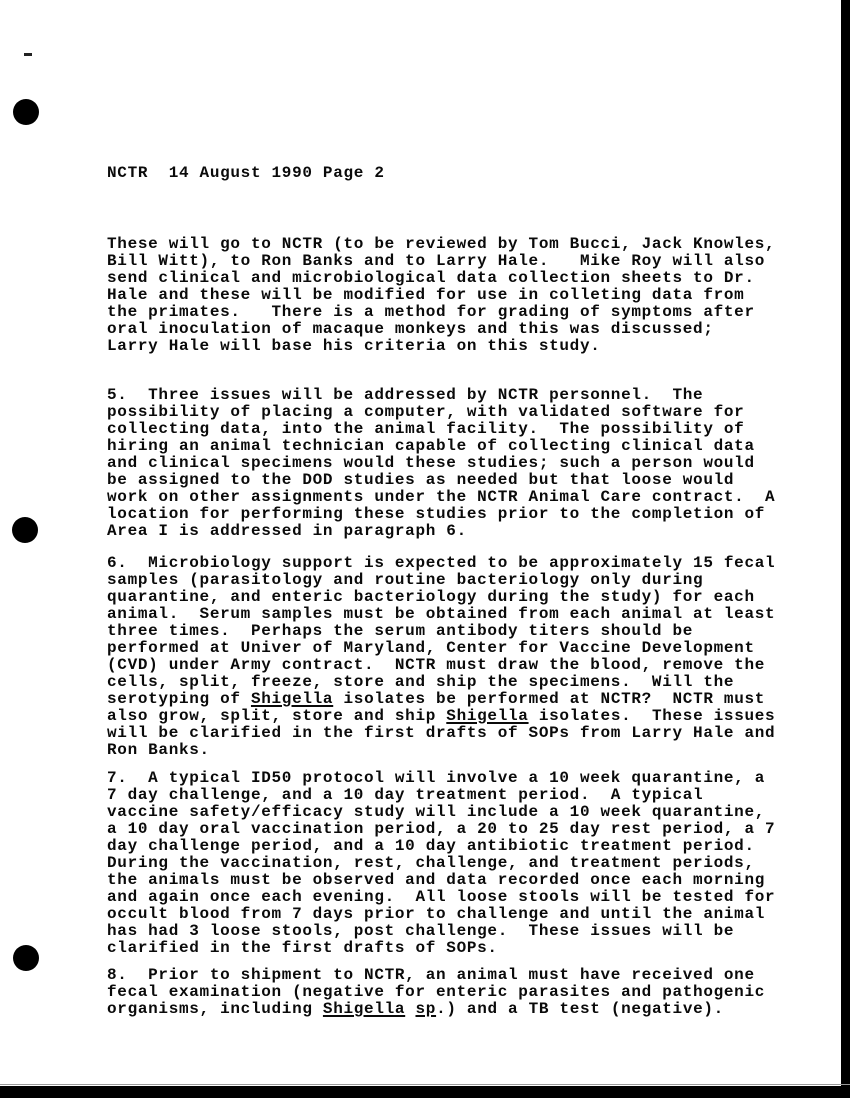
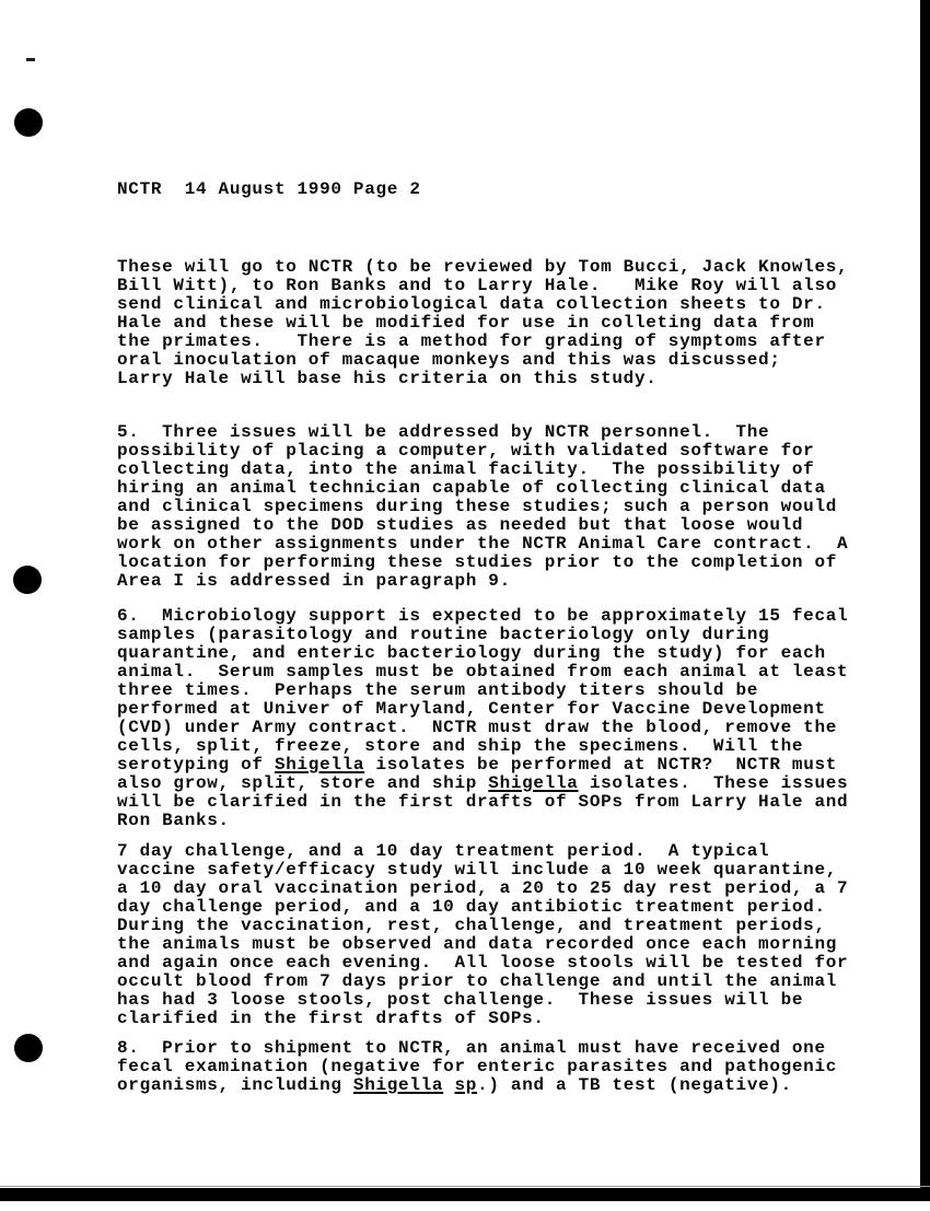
  NCTR 14 August 1990 Page 2
  These will go to NCTR (to be reviewed by Tom Bucci, Jack Knowles,
  Bill Witt), to Ron Banks and to Larry Hale. Mike Roy will also
  send clinical and microbiological data collection sheets to Dr.
  Hale and these will be modified for use in colleting data from
  the primates. There is a method for grading of symptoms after
  oral inoculation of macaque monkeys and this was discussed;
  Larry Hale will base his criteria on this study.
  5. Three issues will be addressed by NCTR personnel. The
  possibility of placing a computer, with validated software for
  collecting data, into the animal facility. The possibility of
  hiring an animal technician capable of collecting clinical data
- and clinical specimens would these studies; such a person would
+ and clinical specimens during these studies; such a person would
  be assigned to the DOD studies as needed but that loose would
  work on other assignments under the NCTR Animal Care contract. A
  location for performing these studies prior to the completion of
- Area I is addressed in paragraph 6.
+ Area I is addressed in paragraph 9.
  6. Microbiology support is expected to be approximately 15 fecal
  samples (parasitology and routine bacteriology only during
  quarantine, and enteric bacteriology during the study) for each
  animal. Serum samples must be obtained from each animal at least
  three times. Perhaps the serum antibody titers should be
  performed at Univer of Maryland, Center for Vaccine Development
  (CVD) under Army contract. NCTR must draw the blood, remove the
  cells, split, freeze, store and ship the specimens. Will the
  serotyping of Shigella isolates be performed at NCTR? NCTR must
  also grow, split, store and ship Shigella isolates. These issues
  will be clarified in the first drafts of SOPs from Larry Hale and
  Ron Banks.
- 7. A typical ID50 protocol will involve a 10 week quarantine, a
  7 day challenge, and a 10 day treatment period. A typical
  vaccine safety/efficacy study will include a 10 week quarantine,
  a 10 day oral vaccination period, a 20 to 25 day rest period, a 7
  day challenge period, and a 10 day antibiotic treatment period.
  During the vaccination, rest, challenge, and treatment periods,
  the animals must be observed and data recorded once each morning
  and again once each evening. All loose stools will be tested for
  occult blood from 7 days prior to challenge and until the animal
  has had 3 loose stools, post challenge. These issues will be
  clarified in the first drafts of SOPs.
  8. Prior to shipment to NCTR, an animal must have received one
  fecal examination (negative for enteric parasites and pathogenic
  organisms, including Shigella sp.) and a TB test (negative).
